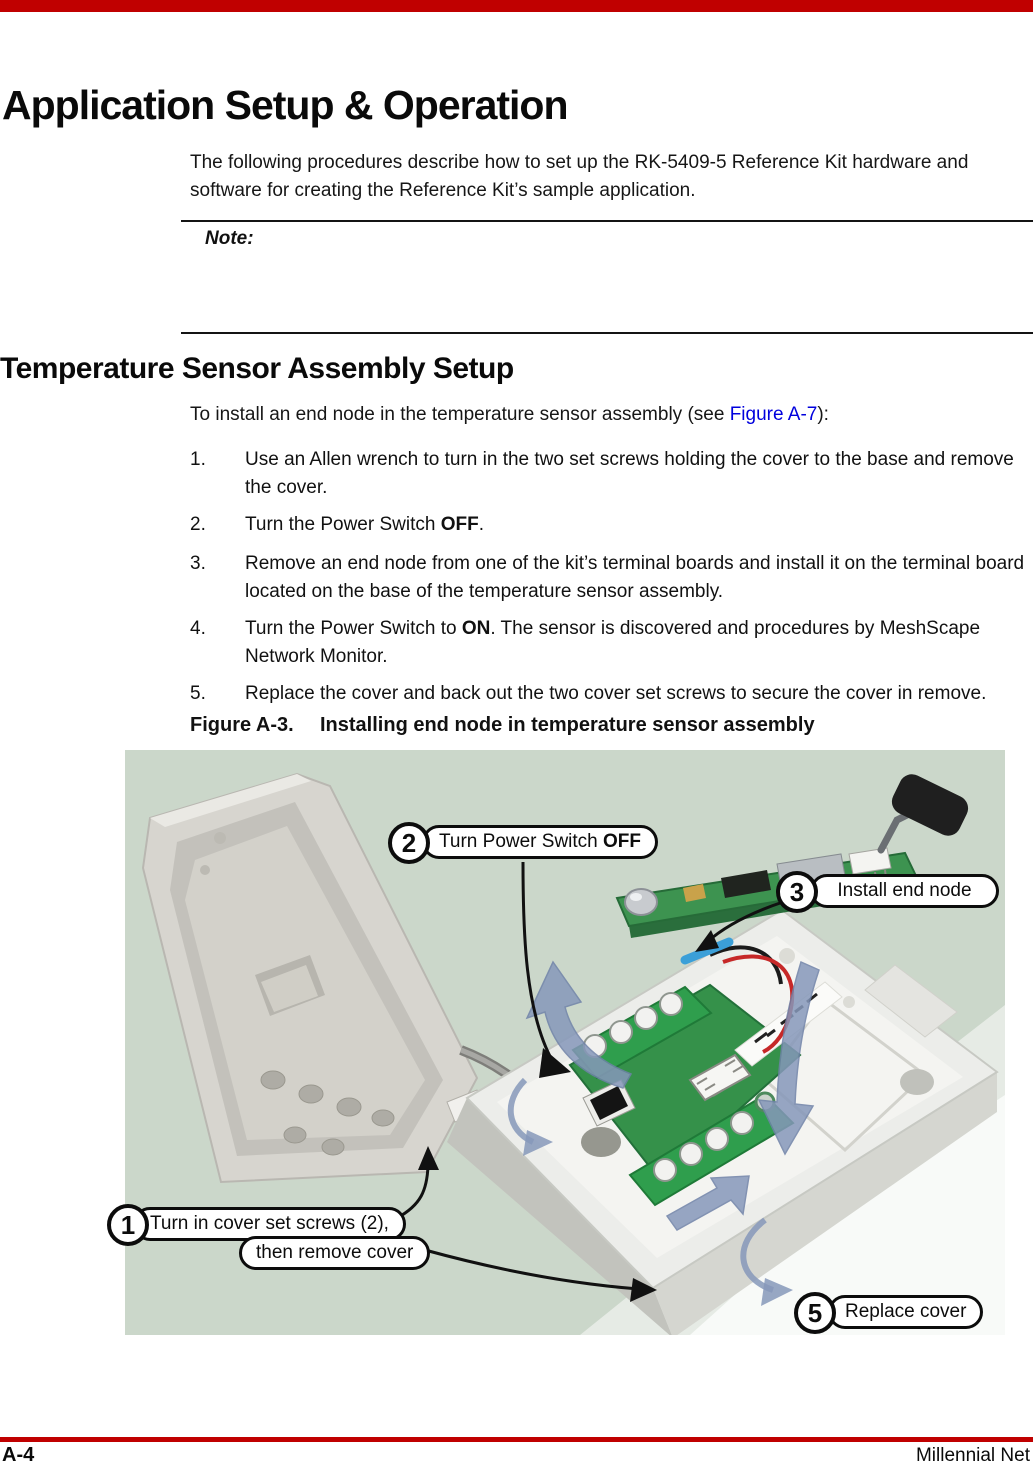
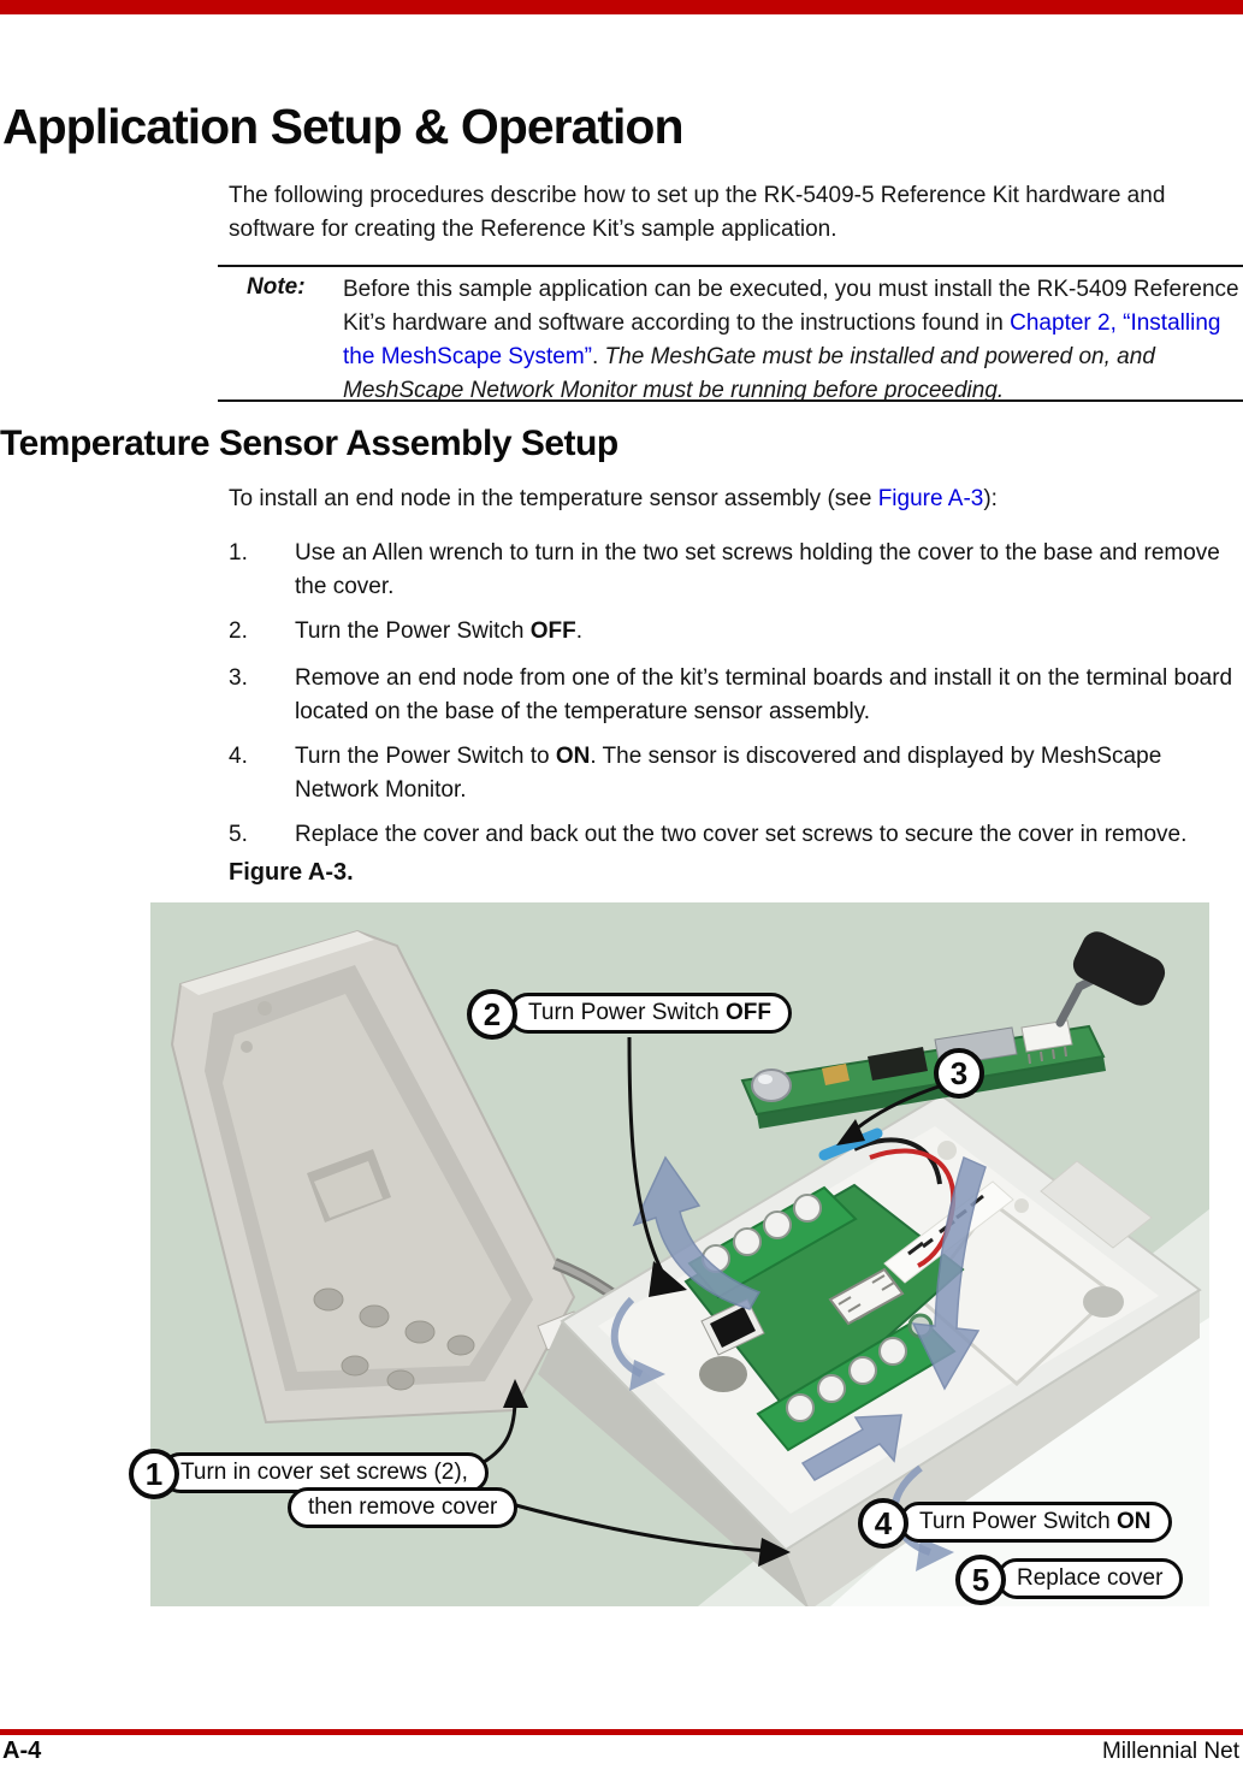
  Application Setup & Operation
  The following procedures describe how to set up the RK-5409-5 Reference Kit hardware and software for creating the Reference Kit’s sample application.
  Note:
+ Before this sample application can be executed, you must install the RK-5409 Reference Kit’s hardware and software according to the instructions found in Chapter 2, “Installing the MeshScape System”. The MeshGate must be installed and powered on, and MeshScape Network Monitor must be running before proceeding.
  Temperature Sensor Assembly Setup
- To install an end node in the temperature sensor assembly (see Figure A-7):
+ To install an end node in the temperature sensor assembly (see Figure A-3):
  1.
  Use an Allen wrench to turn in the two set screws holding the cover to the base and remove the cover.
  2.
  Turn the Power Switch OFF.
  3.
  Remove an end node from one of the kit’s terminal boards and install it on the terminal board located on the base of the temperature sensor assembly.
  4.
- Turn the Power Switch to ON. The sensor is discovered and procedures by MeshScape Network Monitor.
+ Turn the Power Switch to ON. The sensor is discovered and displayed by MeshScape Network Monitor.
  5.
  Replace the cover and back out the two cover set screws to secure the cover in remove.
  Figure A-3.
- Installing end node in temperature sensor assembly
  2
  Turn Power Switch OFF
  3
- Install end node
  1
  Turn in cover set screws (2),
  then remove cover
+ 4
+ Turn Power Switch ON
  5
  Replace cover
  A-4
  Millennial Net
